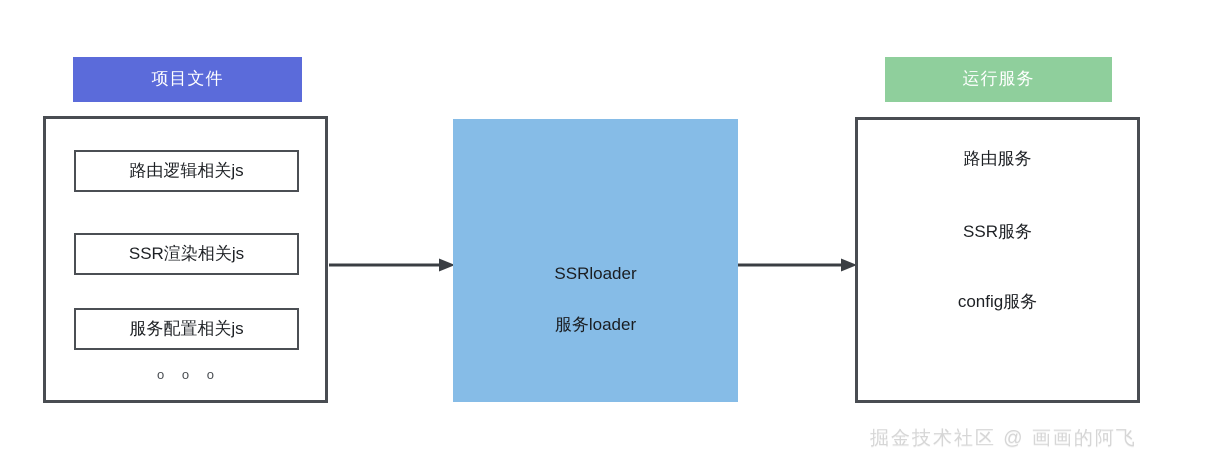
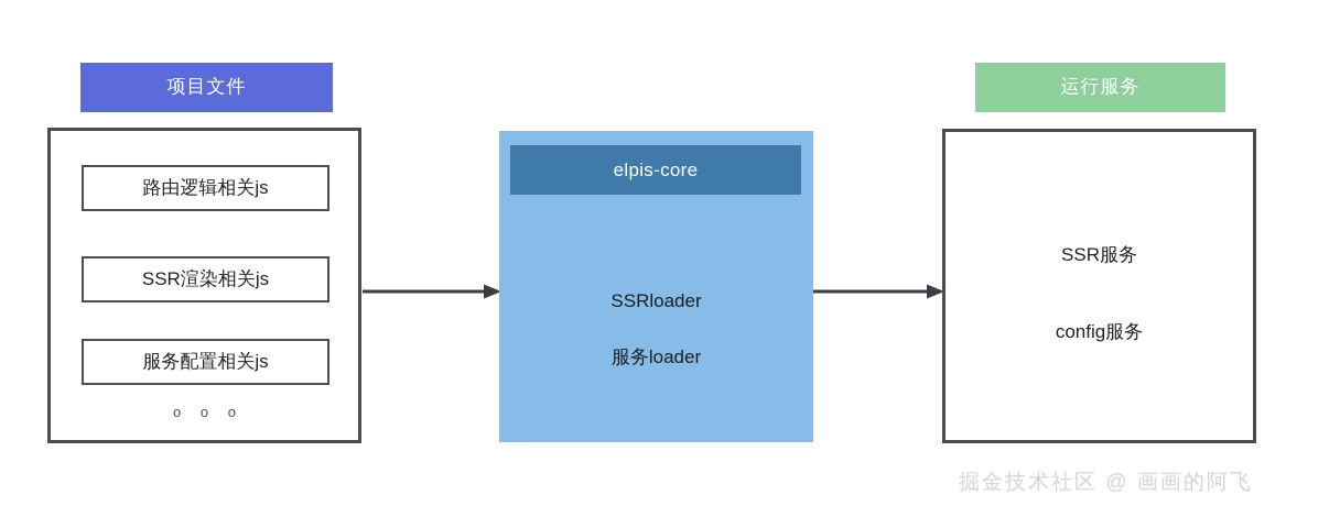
  项目文件
  路由逻辑相关js
  SSR渲染相关js
  服务配置相关js
  o o o
+ elpis-core
  SSRloader
  服务loader
  运行服务
- 路由服务
  SSR服务
  config服务
  掘金技术社区 @ 画画的阿飞
